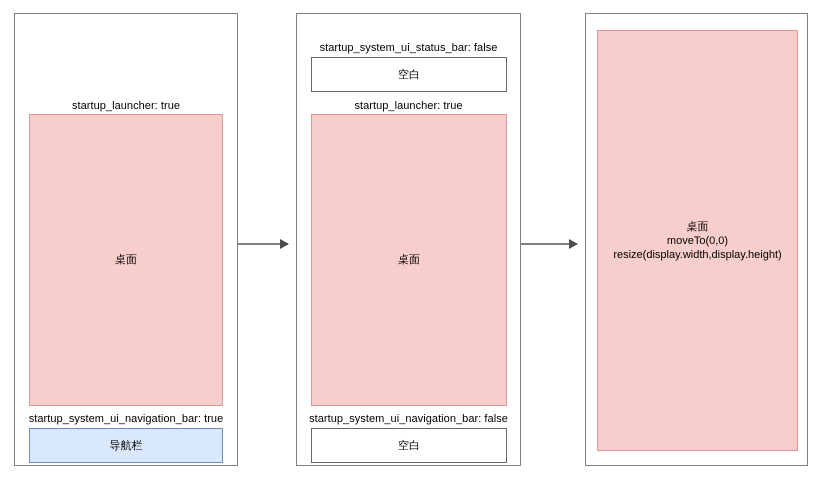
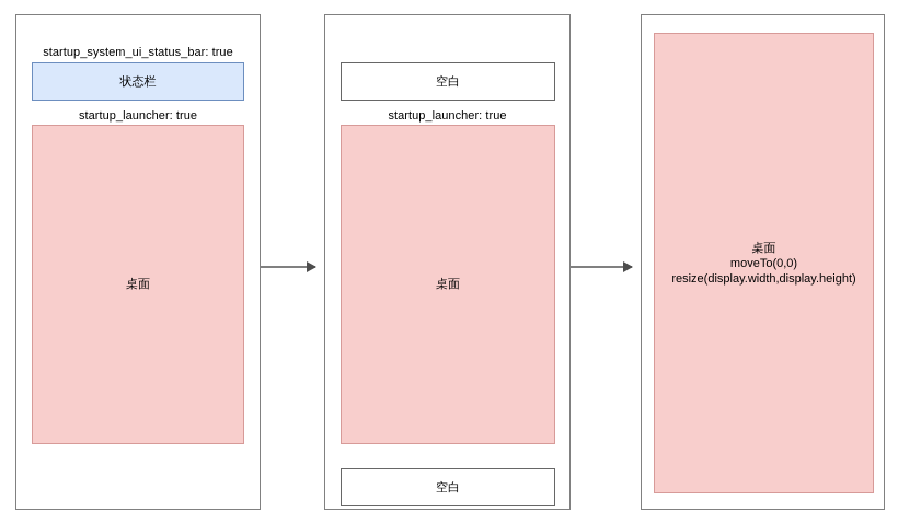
+ startup_system_ui_status_bar: true
+ 状态栏
  startup_launcher: true
  桌面
- startup_system_ui_navigation_bar: true
- 导航栏
- startup_system_ui_status_bar: false
  空白
  startup_launcher: true
  桌面
- startup_system_ui_navigation_bar: false
  空白
  桌面
  moveTo(0,0)
  resize(display.width,display.height)
